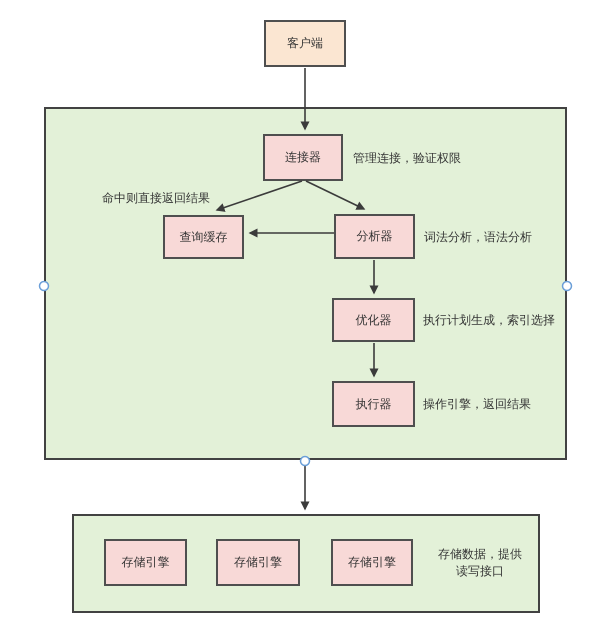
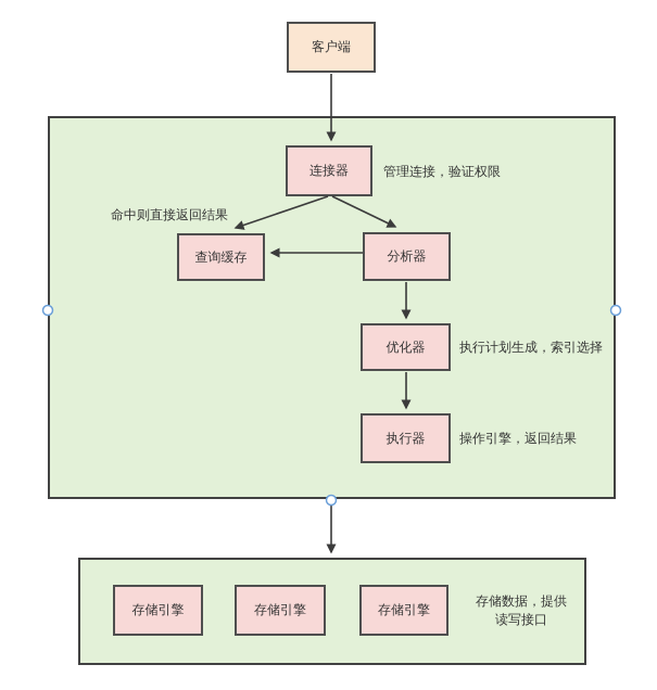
  客户端
  连接器
  管理连接，验证权限
  命中则直接返回结果
  查询缓存
  分析器
- 词法分析，语法分析
  优化器
  执行计划生成，索引选择
  执行器
  操作引擎，返回结果
  存储引擎
  存储引擎
  存储引擎
  存储数据，提供
  读写接口
